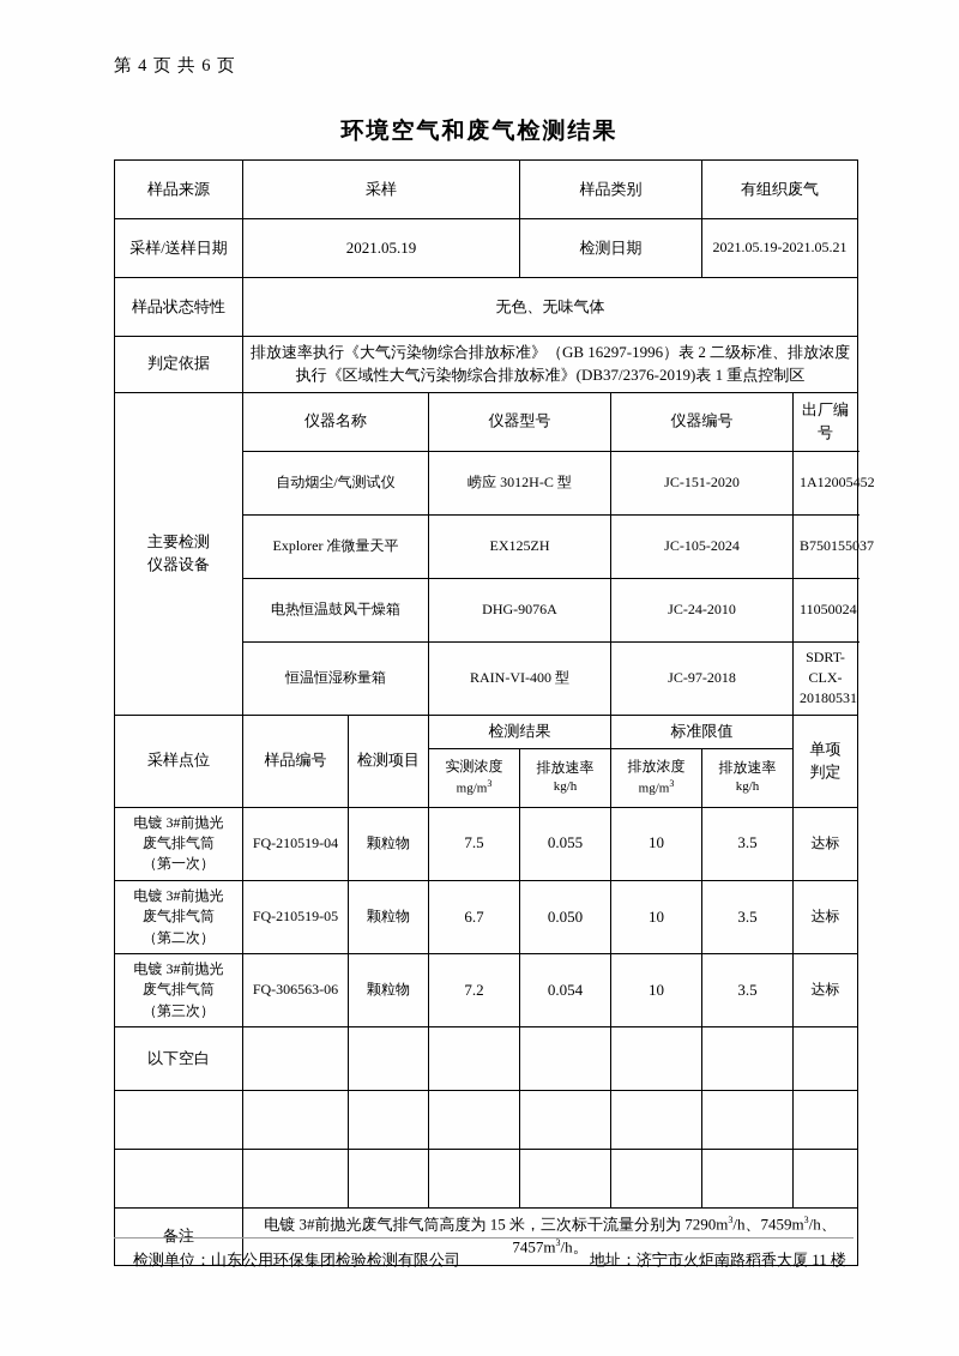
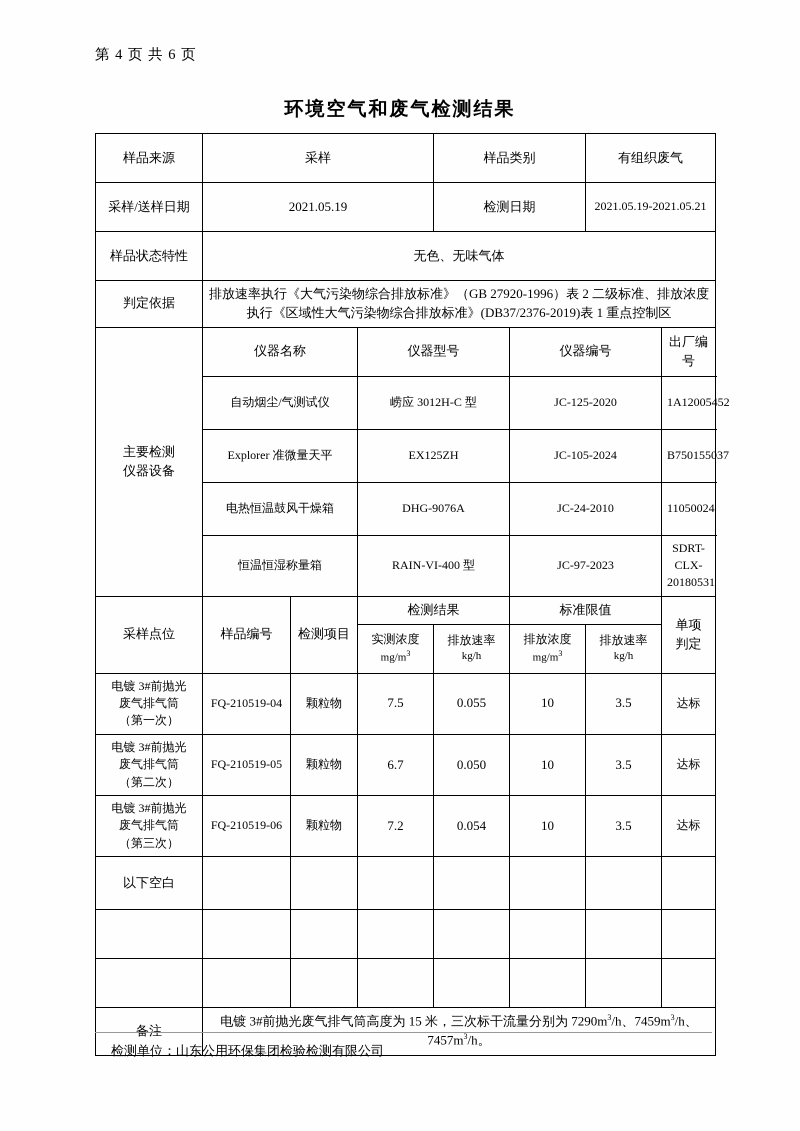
  第 4 页 共 6 页
  环境空气和废气检测结果
  样品来源	采样	样品类别	有组织废气
  采样/送样日期	2021.05.19	检测日期	2021.05.19-2021.05.21
  样品状态特性	无色、无味气体
- 判定依据	排放速率执行《大气污染物综合排放标准》（GB 16297-1996）表 2 二级标准、排放浓度执行《区域性大气污染物综合排放标准》(DB37/2376-2019)表 1 重点控制区
+ 判定依据	排放速率执行《大气污染物综合排放标准》（GB 27920-1996）表 2 二级标准、排放浓度执行《区域性大气污染物综合排放标准》(DB37/2376-2019)表 1 重点控制区
  主要检测 仪器设备	仪器名称	仪器型号	仪器编号	出厂编号
- 自动烟尘/气测试仪	崂应 3012H-C 型	JC-151-2020	1A12005452
+ 自动烟尘/气测试仪	崂应 3012H-C 型	JC-125-2020	1A12005452
  Explorer 准微量天平	EX125ZH	JC-105-2024	B750155037
  电热恒温鼓风干燥箱	DHG-9076A	JC-24-2010	11050024
- 恒温恒湿称量箱	RAIN-VI-400 型	JC-97-2018	SDRT-CLX-20180531
+ 恒温恒湿称量箱	RAIN-VI-400 型	JC-97-2023	SDRT-CLX-20180531
  采样点位	样品编号	检测项目	检测结果	标准限值	单项 判定
  实测浓度 mg/m3	排放速率 kg/h	排放浓度 mg/m3	排放速率 kg/h
  电镀 3#前抛光 废气排气筒 （第一次）	FQ-210519-04	颗粒物	7.5	0.055	10	3.5	达标
  电镀 3#前抛光 废气排气筒 （第二次）	FQ-210519-05	颗粒物	6.7	0.050	10	3.5	达标
- 电镀 3#前抛光 废气排气筒 （第三次）	FQ-306563-06	颗粒物	7.2	0.054	10	3.5	达标
+ 电镀 3#前抛光 废气排气筒 （第三次）	FQ-210519-06	颗粒物	7.2	0.054	10	3.5	达标
  以下空白
  备注	电镀 3#前抛光废气排气筒高度为 15 米，三次标干流量分别为 7290m3/h、7459m3/h、 7457m3/h。
  检测单位：山东公用环保集团检验检测有限公司
- 地址：济宁市火炬南路稻香大厦 11 楼
